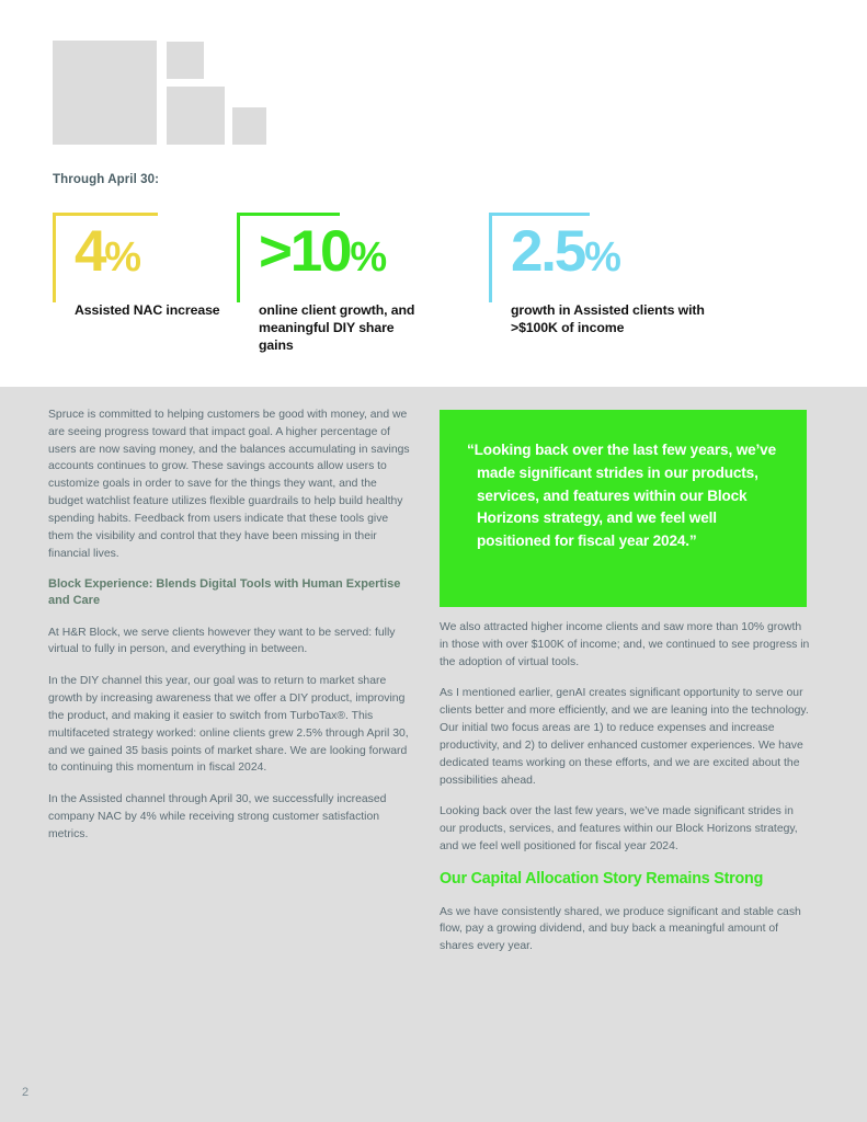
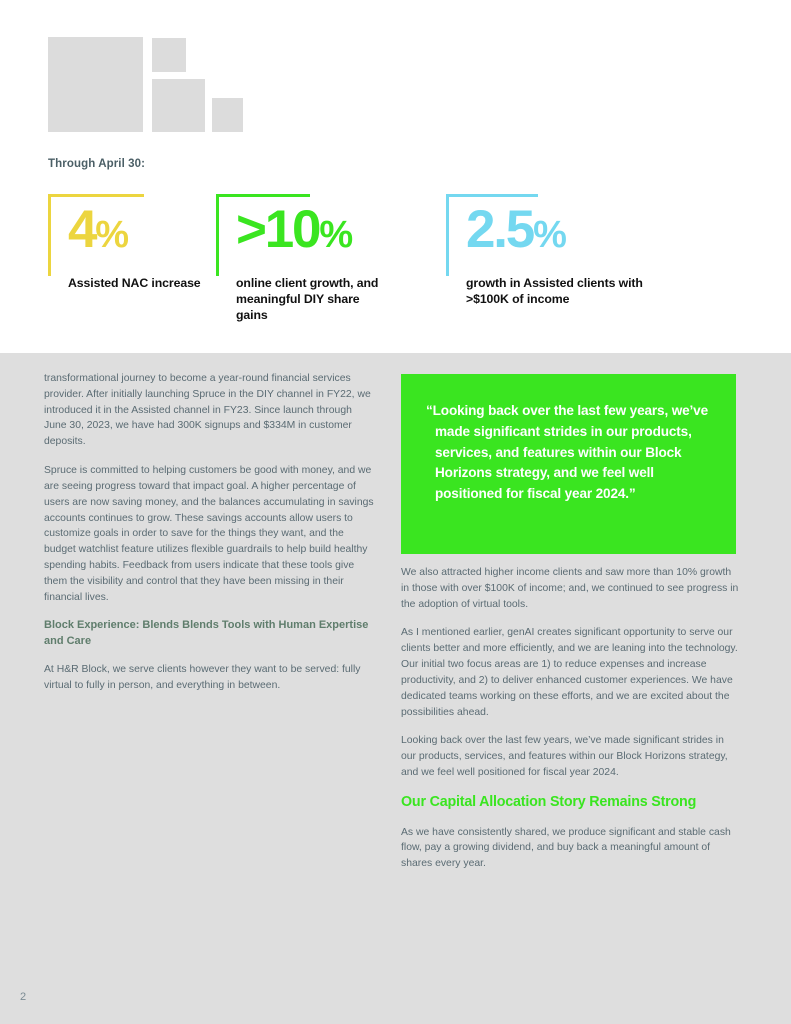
  Through April 30:
  4%
  Assisted NAC increase
  >10%
  online client growth, and meaningful DIY share gains
  2.5%
  growth in Assisted clients with >$100K of income
+ transformational journey to become a year-round financial services provider. After initially launching Spruce in the DIY channel in FY22, we introduced it in the Assisted channel in FY23. Since launch through June 30, 2023, we have had 300K signups and $334M in customer deposits.
  Spruce is committed to helping customers be good with money, and we are seeing progress toward that impact goal. A higher percentage of users are now saving money, and the balances accumulating in savings accounts continues to grow. These savings accounts allow users to customize goals in order to save for the things they want, and the budget watchlist feature utilizes flexible guardrails to help build healthy spending habits. Feedback from users indicate that these tools give them the visibility and control that they have been missing in their financial lives.
- Block Experience: Blends Digital Tools with Human Expertise and Care
+ Block Experience: Blends Blends Tools with Human Expertise and Care
  At H&R Block, we serve clients however they want to be served: fully virtual to fully in person, and everything in between.
- In the DIY channel this year, our goal was to return to market share growth by increasing awareness that we offer a DIY product, improving the product, and making it easier to switch from TurboTax®. This multifaceted strategy worked: online clients grew 2.5% through April 30, and we gained 35 basis points of market share. We are looking forward to continuing this momentum in fiscal 2024.
- In the Assisted channel through April 30, we successfully increased company NAC by 4% while receiving strong customer satisfaction metrics.
  We also attracted higher income clients and saw more than 10% growth in those with over $100K of income; and, we continued to see progress in the adoption of virtual tools.
  As I mentioned earlier, genAI creates significant opportunity to serve our clients better and more efficiently, and we are leaning into the technology. Our initial two focus areas are 1) to reduce expenses and increase productivity, and 2) to deliver enhanced customer experiences. We have dedicated teams working on these efforts, and we are excited about the possibilities ahead.
  Looking back over the last few years, we’ve made significant strides in our products, services, and features within our Block Horizons strategy, and we feel well positioned for fiscal year 2024.
  Our Capital Allocation Story Remains Strong
  As we have consistently shared, we produce significant and stable cash flow, pay a growing dividend, and buy back a meaningful amount of shares every year.
  “Looking back over the last few years, we’ve made significant strides in our products, services, and features within our Block Horizons strategy, and we feel well positioned for fiscal year 2024.”
  2
